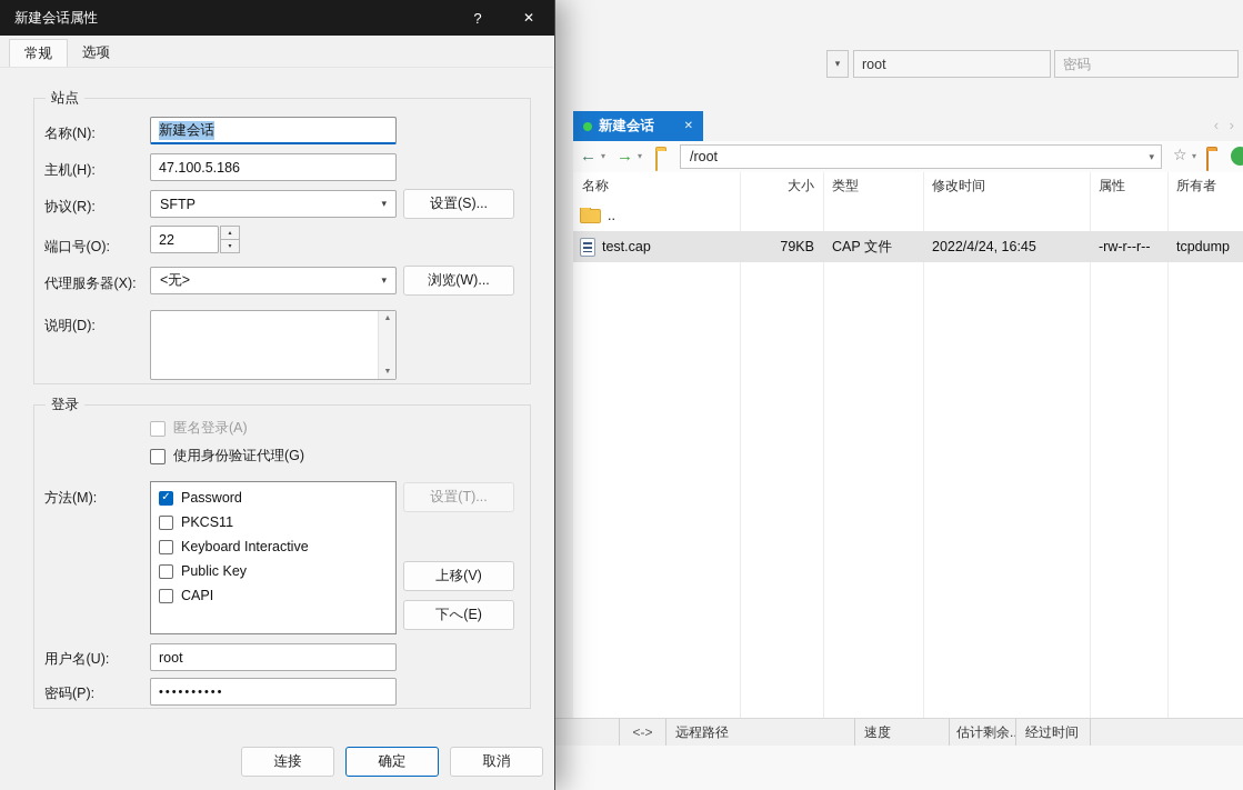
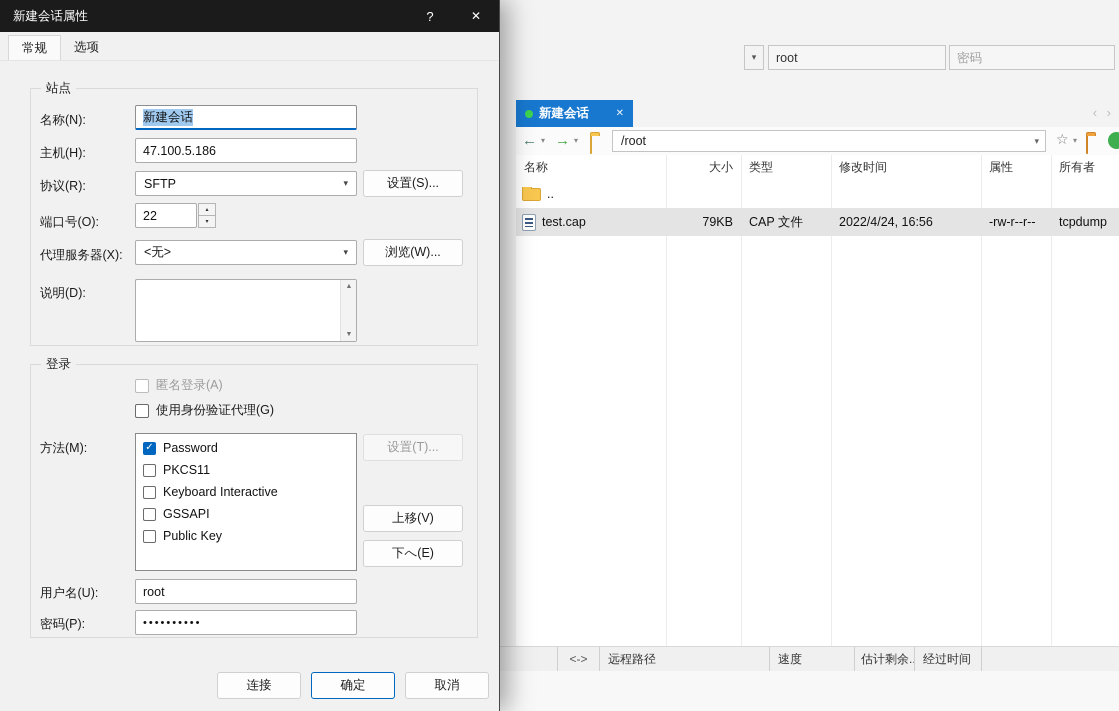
  ▾
  root
  密码
  新建会话
  ✕
  ‹ ›
  ←
  ▾
  →
  ▾
  /root
  ▾
  ☆
  ▾
  名称
  大小
  类型
  修改时间
  属性
  所有者
  ..
  test.cap
  79KB
  CAP 文件
- 2022/4/24, 16:45
+ 2022/4/24, 16:56
  -rw-r--r--
  tcpdump
  <->
  远程路径
  速度
  估计剩余..
  经过时间
  新建会话属性
  ?
  ✕
  常规
  选项
  站点
  名称(N):
  新建会话
  主机(H):
  47.100.5.186
  协议(R):
  SFTP
  ▾
  设置(S)...
  端口号(O):
  22
  代理服务器(X):
  <无>
  ▾
  浏览(W)...
  说明(D):
  登录
  匿名登录(A)
  使用身份验证代理(G)
  方法(M):
  ✓
  Password
  PKCS11
  Keyboard Interactive
+ GSSAPI
  Public Key
- CAPI
  设置(T)...
  上移(V)
  下へ(E)
  用户名(U):
  root
  密码(P):
  ••••••••••
  连接
  确定
  取消
